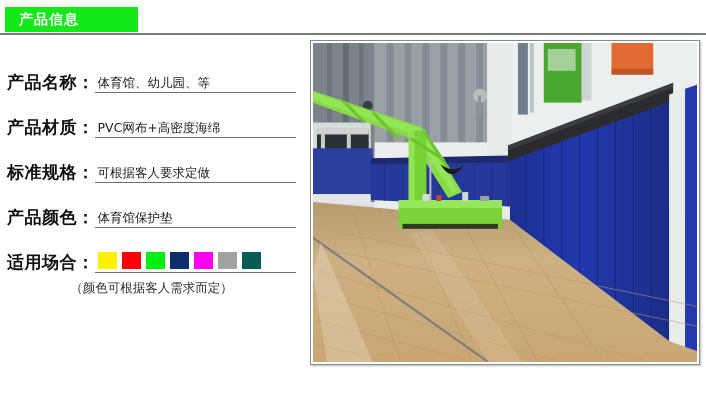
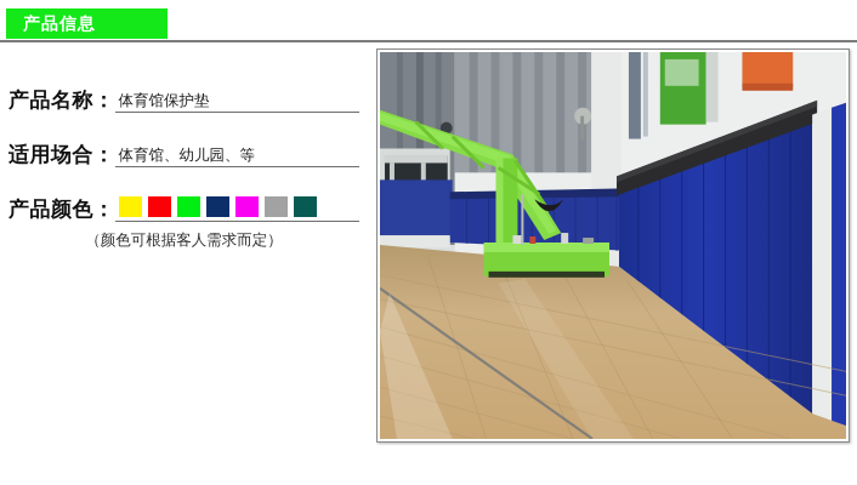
  产品信息
  产品名称：
- 体育馆、幼儿园、等
+ 体育馆保护垫
- 产品材质：
- PVC网布+高密度海绵
- 标准规格：
- 可根据客人要求定做
- 产品颜色：
+ 适用场合：
- 体育馆保护垫
+ 体育馆、幼儿园、等
- 适用场合：
+ 产品颜色：
  （颜色可根据客人需求而定）
